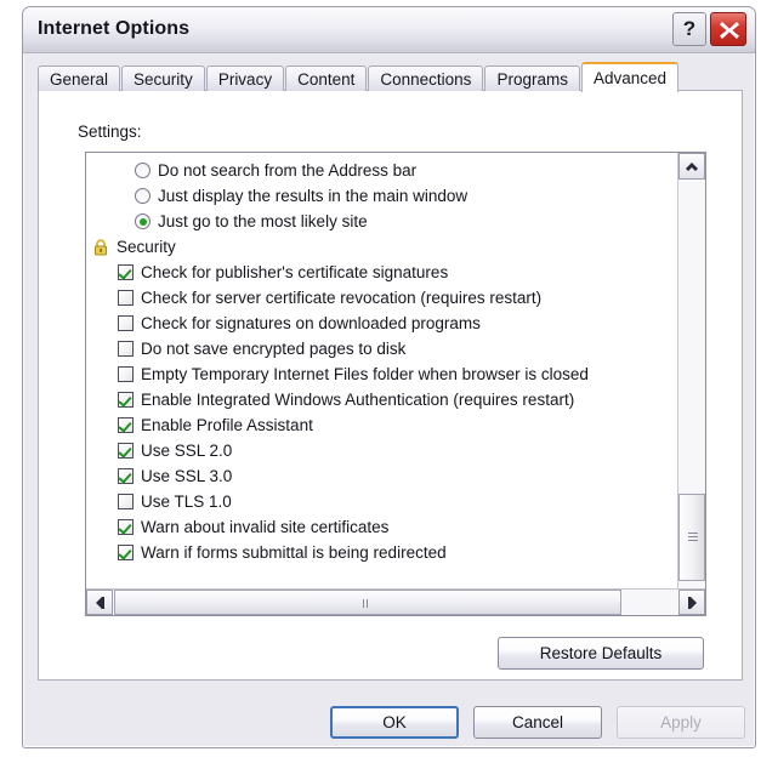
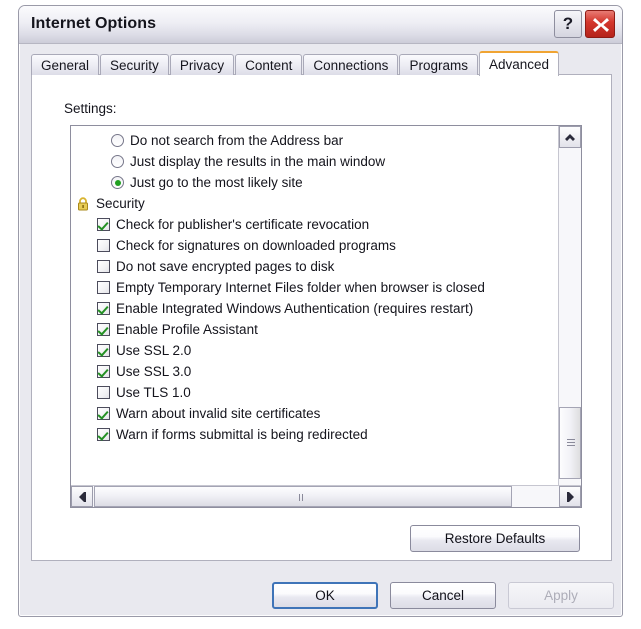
  Internet Options
  ?
  General
  Security
  Privacy
  Content
  Connections
  Programs
  Advanced
  Settings:
  Do not search from the Address bar
  Just display the results in the main window
  Just go to the most likely site
  Security
- Check for publisher's certificate signatures
+ Check for publisher's certificate revocation
- Check for server certificate revocation (requires restart)
  Check for signatures on downloaded programs
  Do not save encrypted pages to disk
  Empty Temporary Internet Files folder when browser is closed
  Enable Integrated Windows Authentication (requires restart)
  Enable Profile Assistant
  Use SSL 2.0
  Use SSL 3.0
  Use TLS 1.0
  Warn about invalid site certificates
  Warn if forms submittal is being redirected
  Restore Defaults
  OK
  Cancel
  Apply
